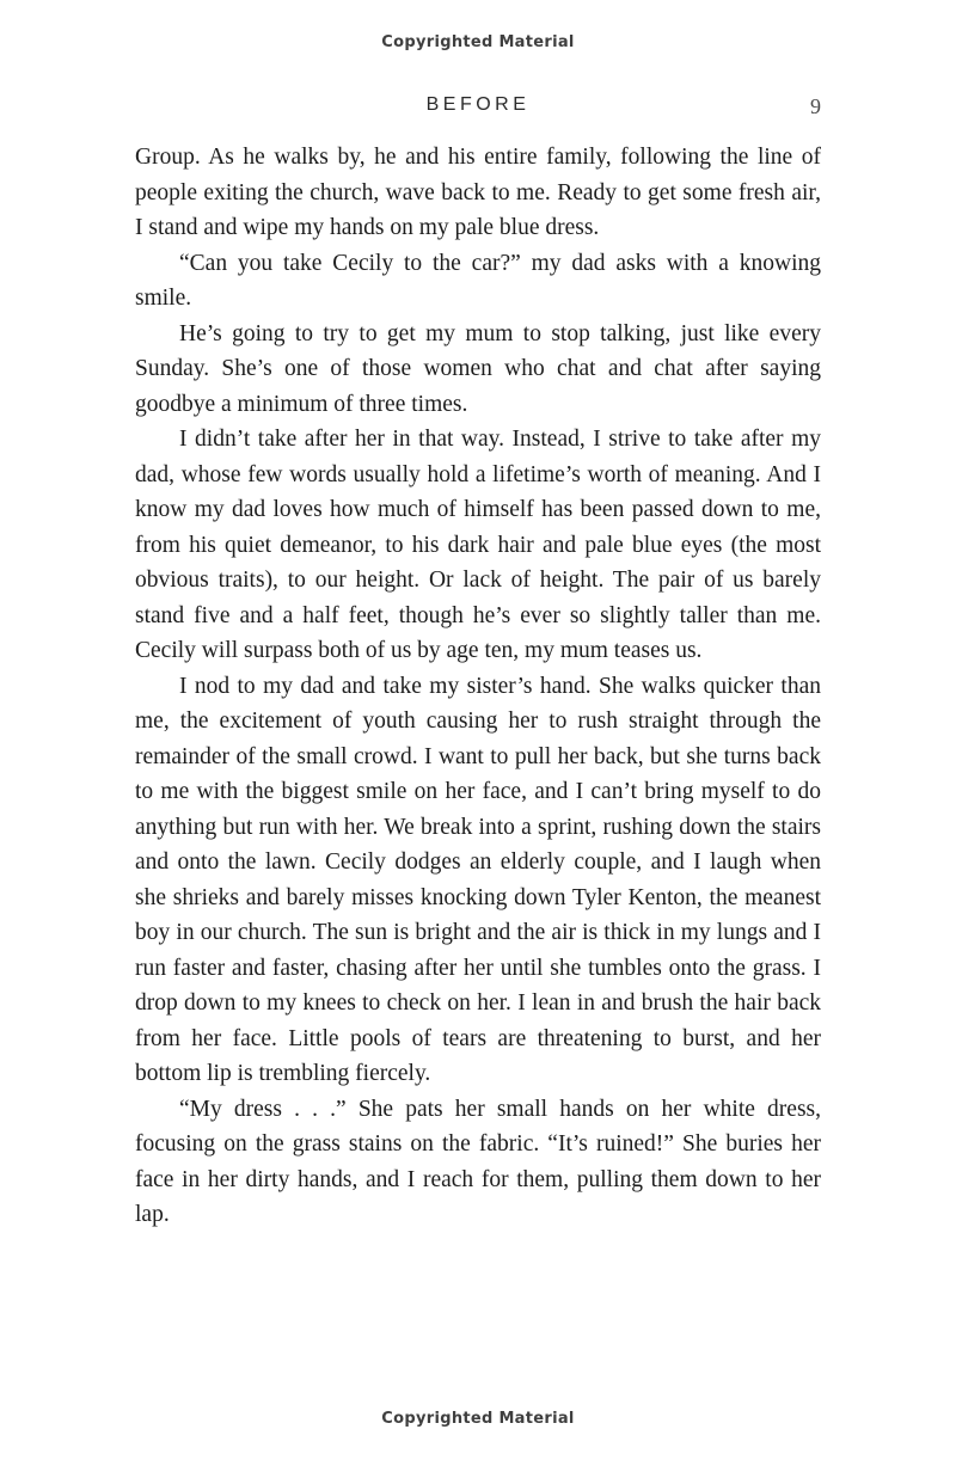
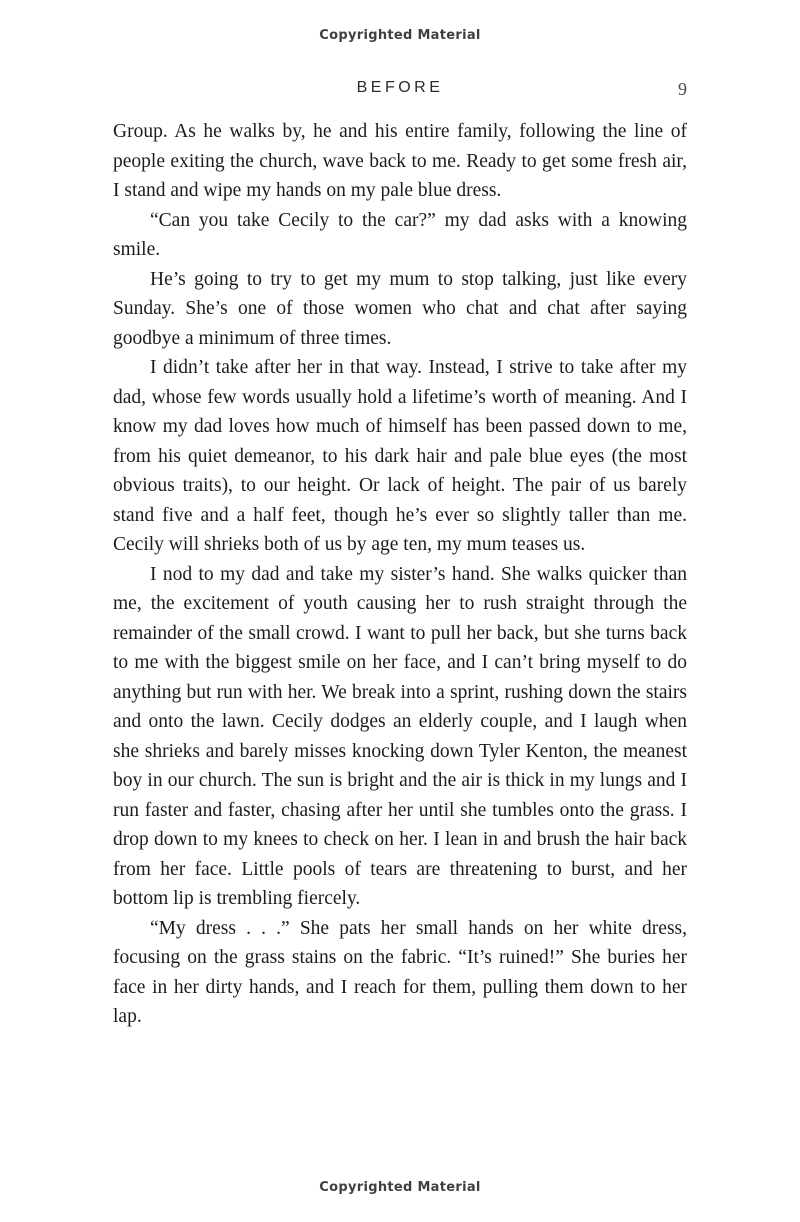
  Copyrighted Material
  BEFORE
  9
  Group. As he walks by, he and his entire family, following the line of people exiting the church, wave back to me. Ready to get some fresh air, I stand and wipe my hands on my pale blue dress.
  “Can you take Cecily to the car?” my dad asks with a knowing smile.
  He’s going to try to get my mum to stop talking, just like every Sunday. She’s one of those women who chat and chat after saying goodbye a minimum of three times.
- I didn’t take after her in that way. Instead, I strive to take after my dad, whose few words usually hold a lifetime’s worth of meaning. And I know my dad loves how much of himself has been passed down to me, from his quiet demeanor, to his dark hair and pale blue eyes (the most obvious traits), to our height. Or lack of height. The pair of us barely stand five and a half feet, though he’s ever so slightly taller than me. Cecily will surpass both of us by age ten, my mum teases us.
+ I didn’t take after her in that way. Instead, I strive to take after my dad, whose few words usually hold a lifetime’s worth of meaning. And I know my dad loves how much of himself has been passed down to me, from his quiet demeanor, to his dark hair and pale blue eyes (the most obvious traits), to our height. Or lack of height. The pair of us barely stand five and a half feet, though he’s ever so slightly taller than me. Cecily will shrieks both of us by age ten, my mum teases us.
  I nod to my dad and take my sister’s hand. She walks quicker than me, the excitement of youth causing her to rush straight through the remainder of the small crowd. I want to pull her back, but she turns back to me with the biggest smile on her face, and I can’t bring myself to do anything but run with her. We break into a sprint, rushing down the stairs and onto the lawn. Cecily dodges an elderly couple, and I laugh when she shrieks and barely misses knocking down Tyler Kenton, the meanest boy in our church. The sun is bright and the air is thick in my lungs and I run faster and faster, chasing after her until she tumbles onto the grass. I drop down to my knees to check on her. I lean in and brush the hair back from her face. Little pools of tears are threatening to burst, and her bottom lip is trembling fiercely.
  “My dress . . .” She pats her small hands on her white dress, focusing on the grass stains on the fabric. “It’s ruined!” She buries her face in her dirty hands, and I reach for them, pulling them down to her lap.
  Copyrighted Material
